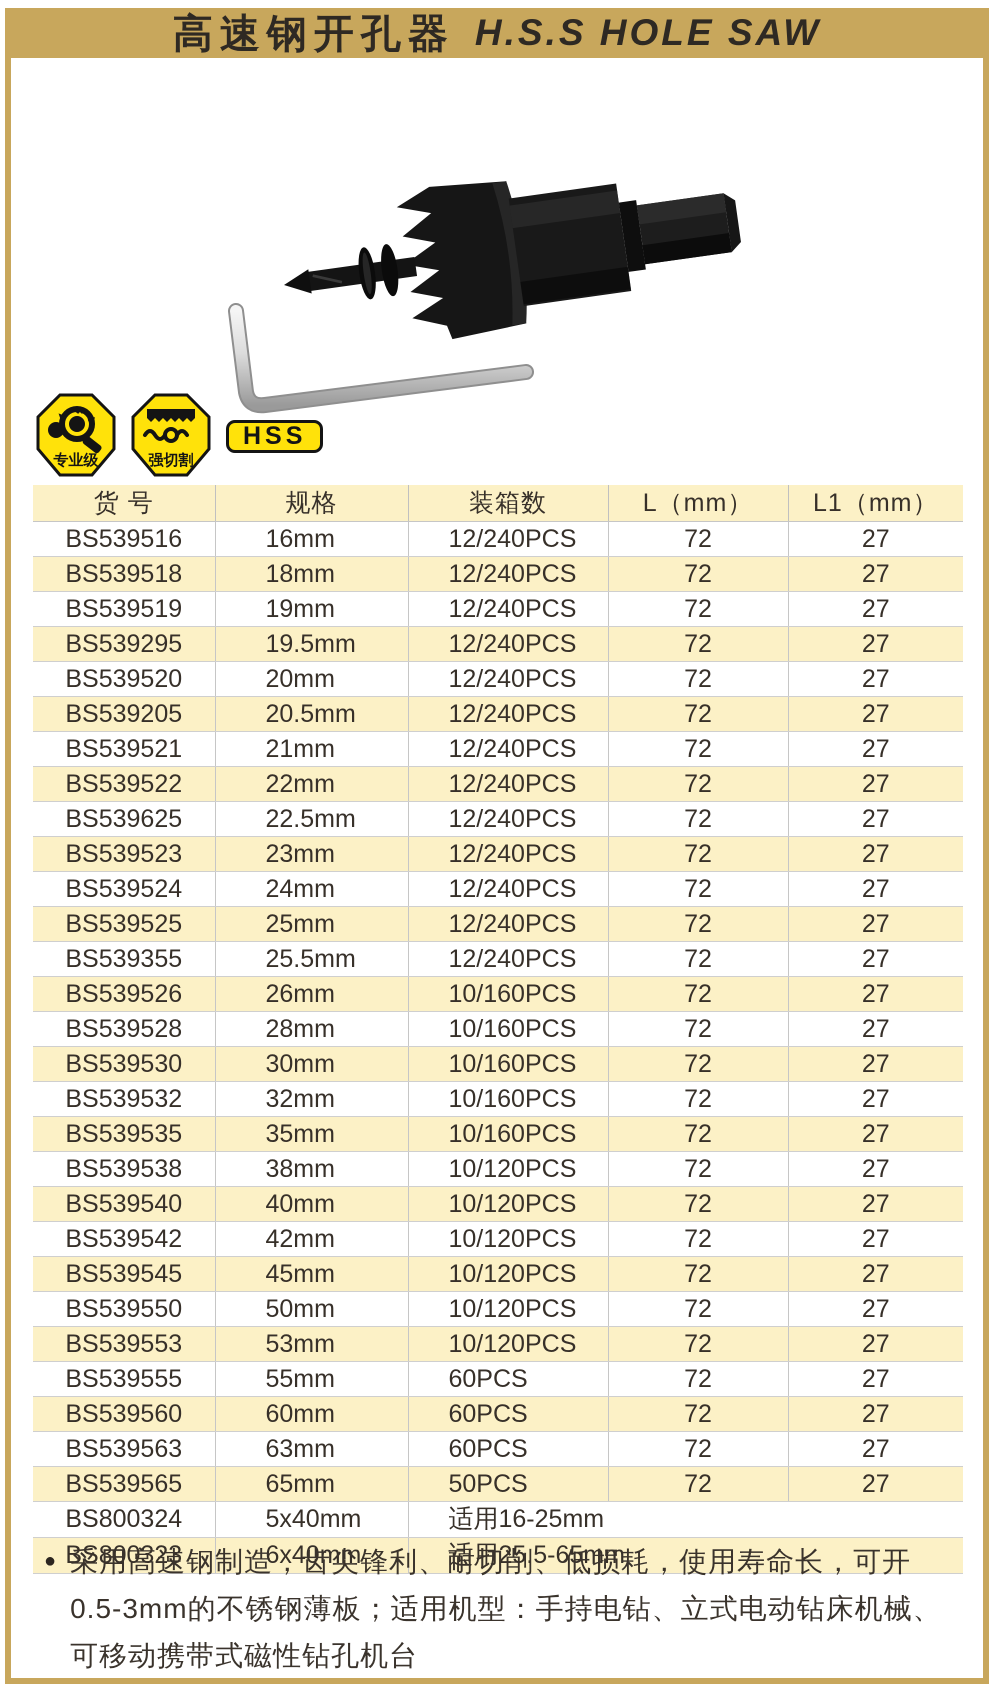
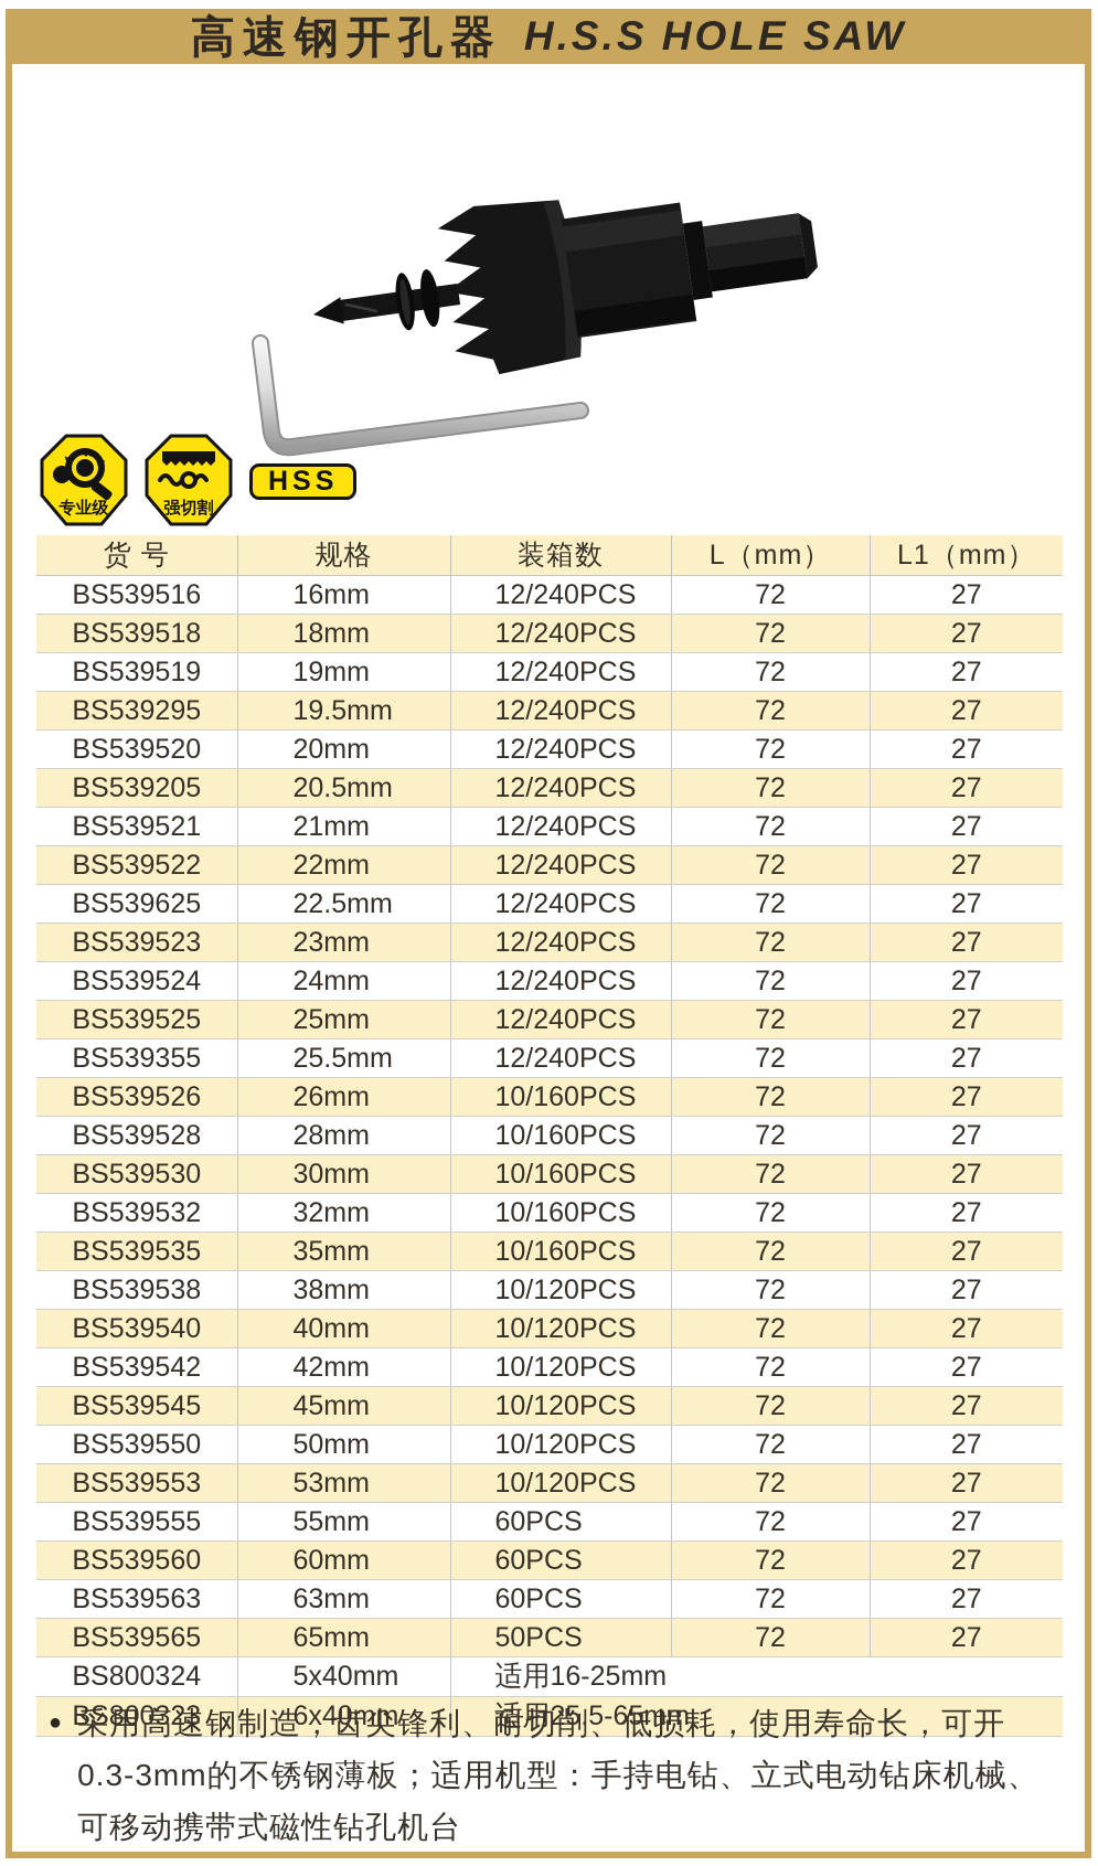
  高速钢开孔器
  H.S.S HOLE SAW
  专业级
  强切割
  HSS
  货 号	规格	装箱数	L（mm）	L1（mm）
  BS539516	16mm	12/240PCS	72	27
  BS539518	18mm	12/240PCS	72	27
  BS539519	19mm	12/240PCS	72	27
  BS539295	19.5mm	12/240PCS	72	27
  BS539520	20mm	12/240PCS	72	27
  BS539205	20.5mm	12/240PCS	72	27
  BS539521	21mm	12/240PCS	72	27
  BS539522	22mm	12/240PCS	72	27
  BS539625	22.5mm	12/240PCS	72	27
  BS539523	23mm	12/240PCS	72	27
  BS539524	24mm	12/240PCS	72	27
  BS539525	25mm	12/240PCS	72	27
  BS539355	25.5mm	12/240PCS	72	27
  BS539526	26mm	10/160PCS	72	27
  BS539528	28mm	10/160PCS	72	27
  BS539530	30mm	10/160PCS	72	27
  BS539532	32mm	10/160PCS	72	27
  BS539535	35mm	10/160PCS	72	27
  BS539538	38mm	10/120PCS	72	27
  BS539540	40mm	10/120PCS	72	27
  BS539542	42mm	10/120PCS	72	27
  BS539545	45mm	10/120PCS	72	27
  BS539550	50mm	10/120PCS	72	27
  BS539553	53mm	10/120PCS	72	27
  BS539555	55mm	60PCS	72	27
  BS539560	60mm	60PCS	72	27
  BS539563	63mm	60PCS	72	27
  BS539565	65mm	50PCS	72	27
  BS800324	5x40mm	适用16-25mm
  BS800323	6x40mm	适用25.5-65mm
  ●
  采用高速钢制造，齿尖锋利、耐切削、低损耗，使用寿命长，可开
- 0.5-3mm的不锈钢薄板；适用机型：手持电钻、立式电动钻床机械、
+ 0.3-3mm的不锈钢薄板；适用机型：手持电钻、立式电动钻床机械、
  可移动携带式磁性钻孔机台
